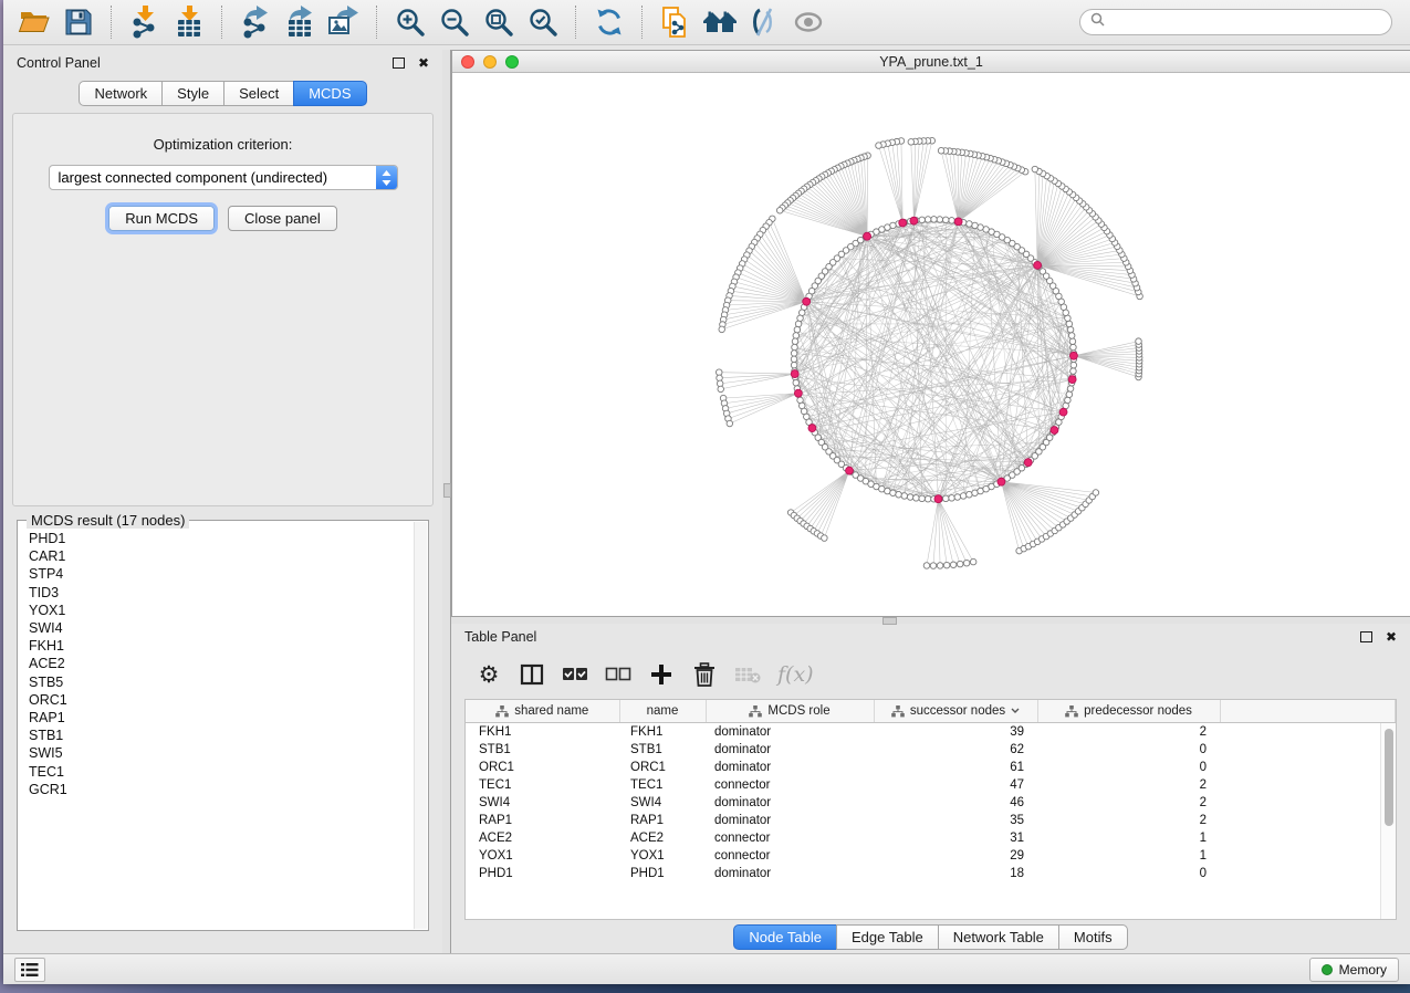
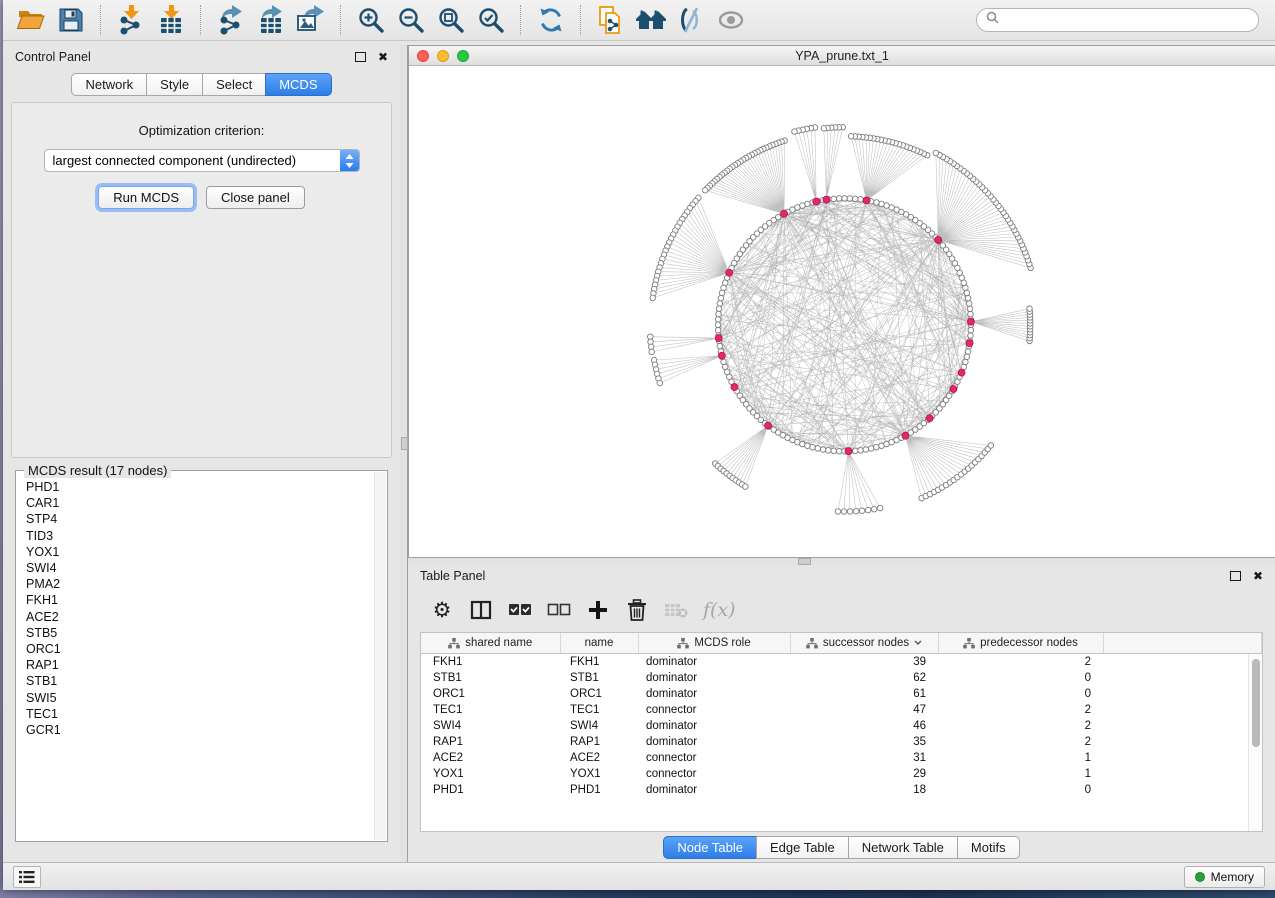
  Control Panel
  ✖
  Network
  Style
  Select
  MCDS
  Optimization criterion:
  largest connected component (undirected)
  Run MCDS
  Close panel
  MCDS result (17 nodes)
  PHD1
  CAR1
  STP4
  TID3
  YOX1
  SWI4
+ PMA2
  FKH1
  ACE2
  STB5
  ORC1
  RAP1
  STB1
  SWI5
  TEC1
  GCR1
  YPA_prune.txt_1
  Table Panel
  ✖
  ⚙
  f(x)
  shared name	name	MCDS role	successor nodes	predecessor nodes
  FKH1	FKH1	dominator	39	2
  STB1	STB1	dominator	62	0
  ORC1	ORC1	dominator	61	0
  TEC1	TEC1	connector	47	2
  SWI4	SWI4	dominator	46	2
  RAP1	RAP1	dominator	35	2
  ACE2	ACE2	connector	31	1
  YOX1	YOX1	connector	29	1
  PHD1	PHD1	dominator	18	0
  Node Table
  Edge Table
  Network Table
  Motifs
  Memory
